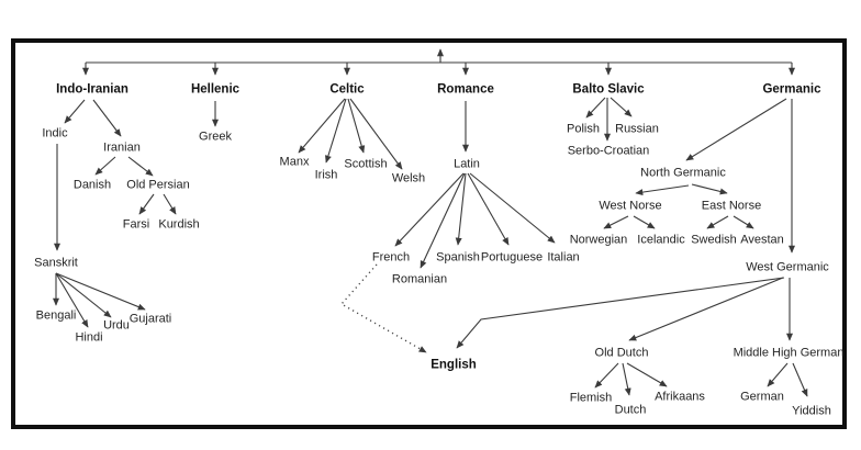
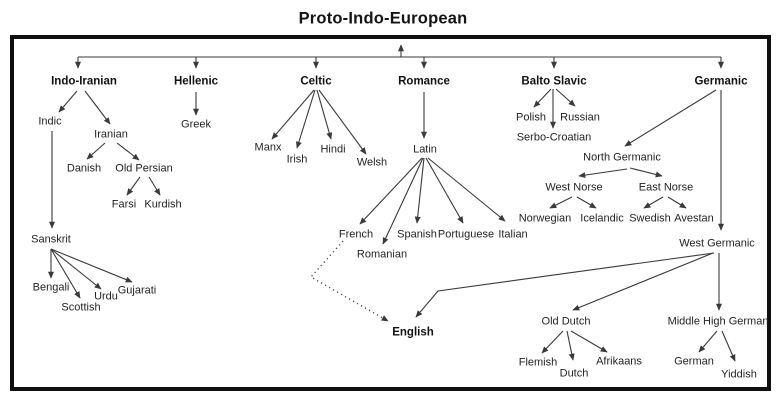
+ Proto-Indo-European
  Indo-Iranian
  Hellenic
  Celtic
  Romance
  Balto Slavic
  Germanic
  Indic
  Iranian
  Danish
  Old Persian
  Farsi
  Kurdish
  Greek
  Sanskrit
  Bengali
- Hindi
+ Scottish
  Urdu
  Gujarati
  Manx
  Irish
- Scottish
+ Hindi
  Welsh
  Latin
  French
  Romanian
  Spanish
  Portuguese
  Italian
  Polish
  Russian
  Serbo-Croatian
  North Germanic
  West Norse
  East Norse
  Norwegian
  Icelandic
  Swedish
  Avestan
  West Germanic
  English
  Old Dutch
  Middle High German
  Flemish
  Dutch
  Afrikaans
  German
  Yiddish
